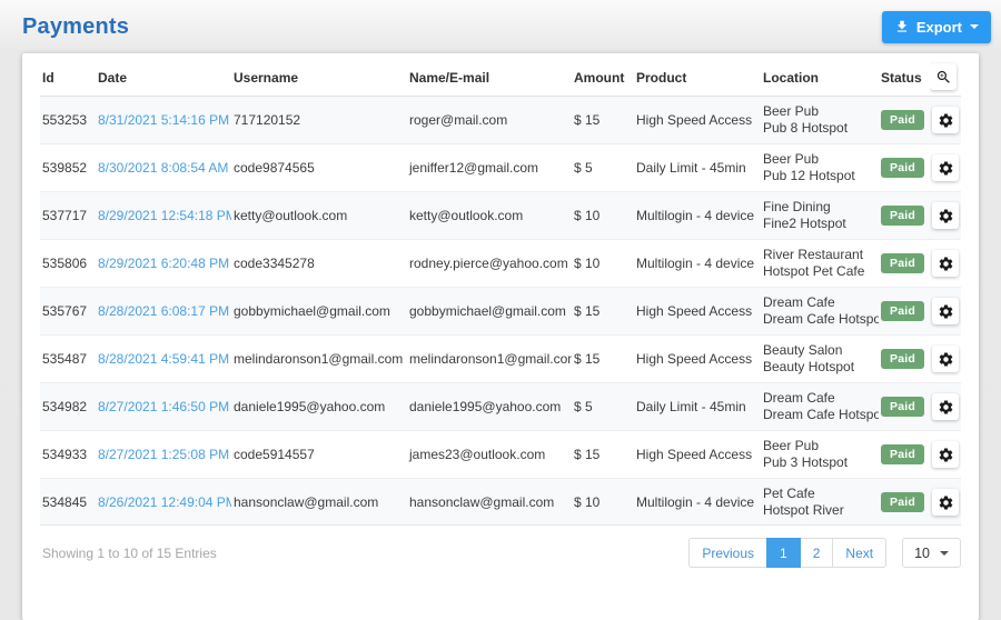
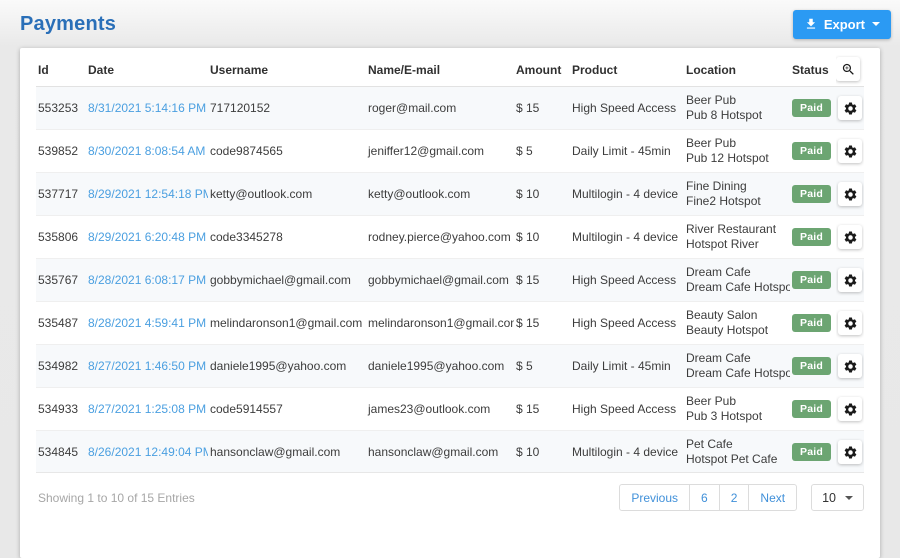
  Payments
  Export
  Id	Date	Username	Name/E-mail	Amount	Product	Location	Status
  553253	8/31/2021 5:14:16 PM	717120152	roger@mail.com	$ 15	High Speed Access	Beer Pub Pub 8 Hotspot	Paid
  539852	8/30/2021 8:08:54 AM	code9874565	jeniffer12@gmail.com	$ 5	Daily Limit - 45min	Beer Pub Pub 12 Hotspot	Paid
  537717	8/29/2021 12:54:18 PM	ketty@outlook.com	ketty@outlook.com	$ 10	Multilogin - 4 device	Fine Dining Fine2 Hotspot	Paid
- 535806	8/29/2021 6:20:48 PM	code3345278	rodney.pierce@yahoo.com	$ 10	Multilogin - 4 device	River Restaurant Hotspot Pet Cafe	Paid
+ 535806	8/29/2021 6:20:48 PM	code3345278	rodney.pierce@yahoo.com	$ 10	Multilogin - 4 device	River Restaurant Hotspot River	Paid
  535767	8/28/2021 6:08:17 PM	gobbymichael@gmail.com	gobbymichael@gmail.com	$ 15	High Speed Access	Dream Cafe Dream Cafe Hotspo	Paid
  535487	8/28/2021 4:59:41 PM	melindaronson1@gmail.com	melindaronson1@gmail.co	$ 15	High Speed Access	Beauty Salon Beauty Hotspot	Paid
  534982	8/27/2021 1:46:50 PM	daniele1995@yahoo.com	daniele1995@yahoo.com	$ 5	Daily Limit - 45min	Dream Cafe Dream Cafe Hotspo	Paid
  534933	8/27/2021 1:25:08 PM	code5914557	james23@outlook.com	$ 15	High Speed Access	Beer Pub Pub 3 Hotspot	Paid
- 534845	8/26/2021 12:49:04 PM	hansonclaw@gmail.com	hansonclaw@gmail.com	$ 10	Multilogin - 4 device	Pet Cafe Hotspot River	Paid
+ 534845	8/26/2021 12:49:04 PM	hansonclaw@gmail.com	hansonclaw@gmail.com	$ 10	Multilogin - 4 device	Pet Cafe Hotspot Pet Cafe	Paid
  Showing 1 to 10 of 15 Entries
  Previous
- 1
+ 6
  2
  Next
  10
